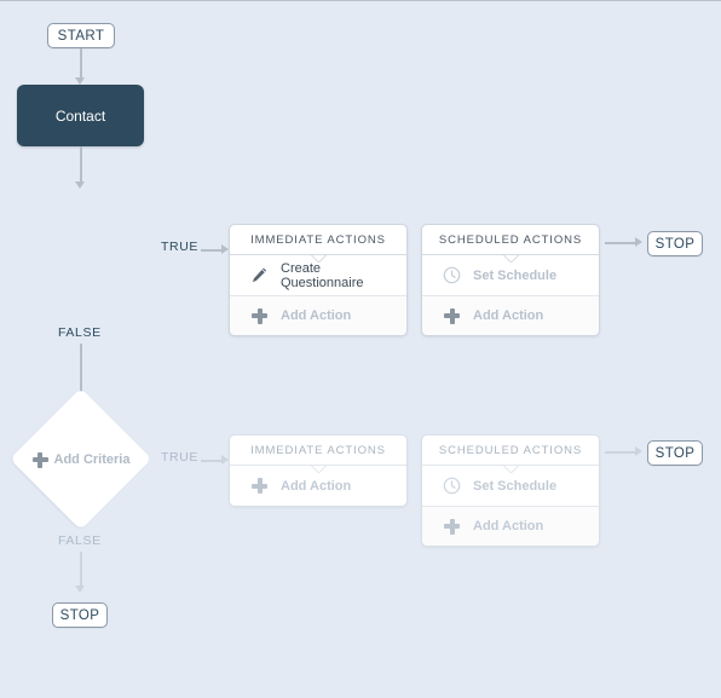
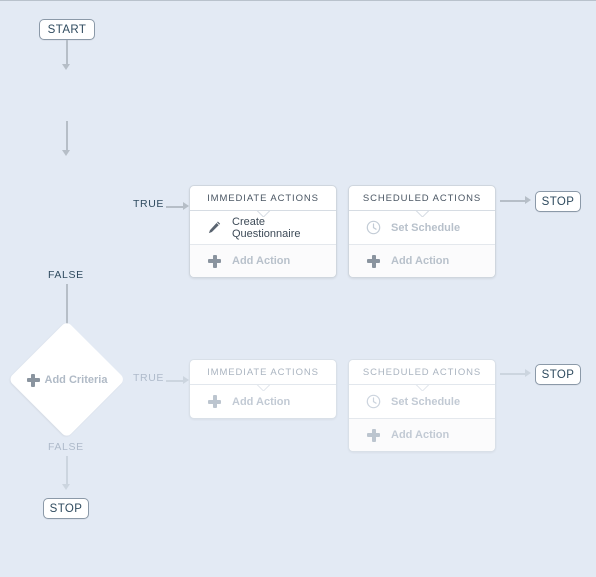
  START
- Contact
  TRUE
  FALSE
  IMMEDIATE ACTIONS
  Create Questionnaire
  Add Action
  SCHEDULED ACTIONS
  Set Schedule
  Add Action
  STOP
  Add Criteria
  TRUE
  FALSE
  IMMEDIATE ACTIONS
  Add Action
  SCHEDULED ACTIONS
  Set Schedule
  Add Action
  STOP
  STOP
